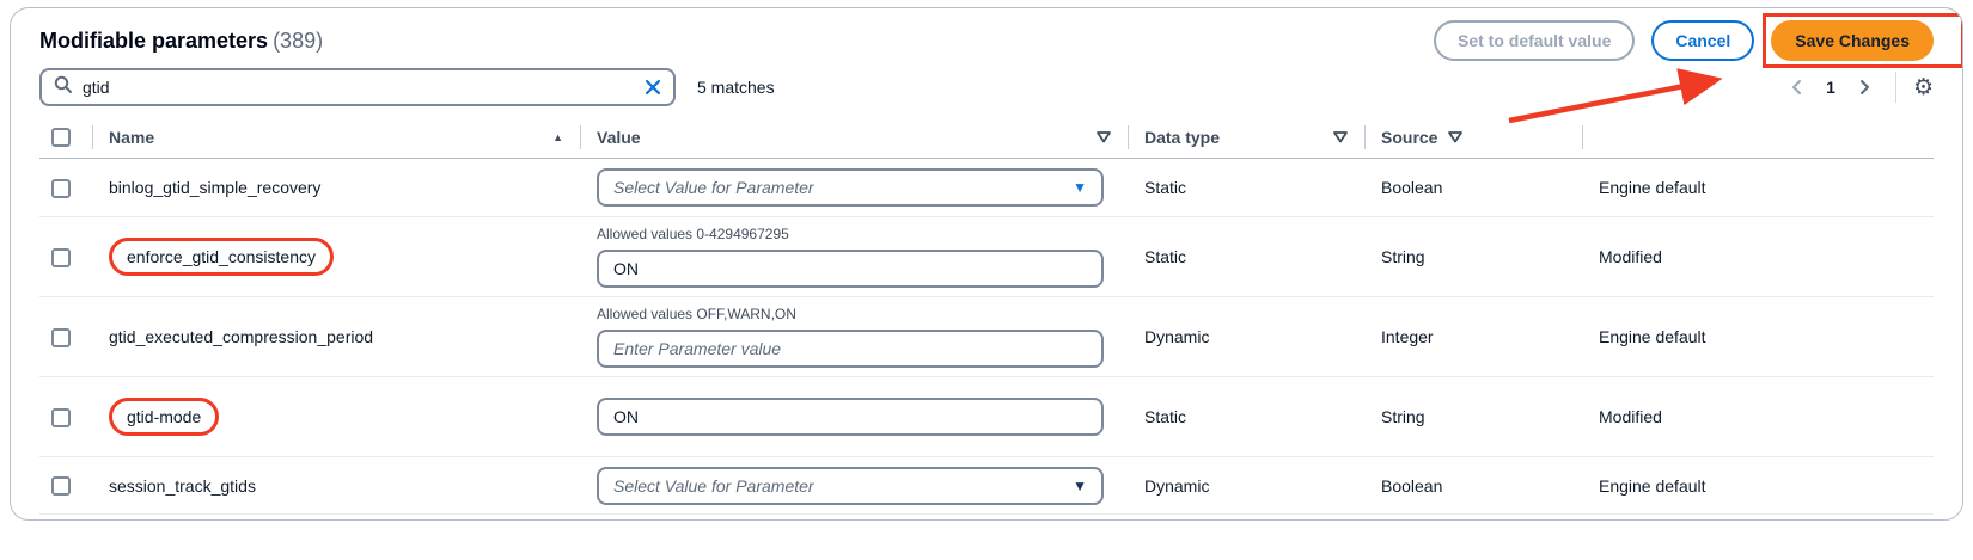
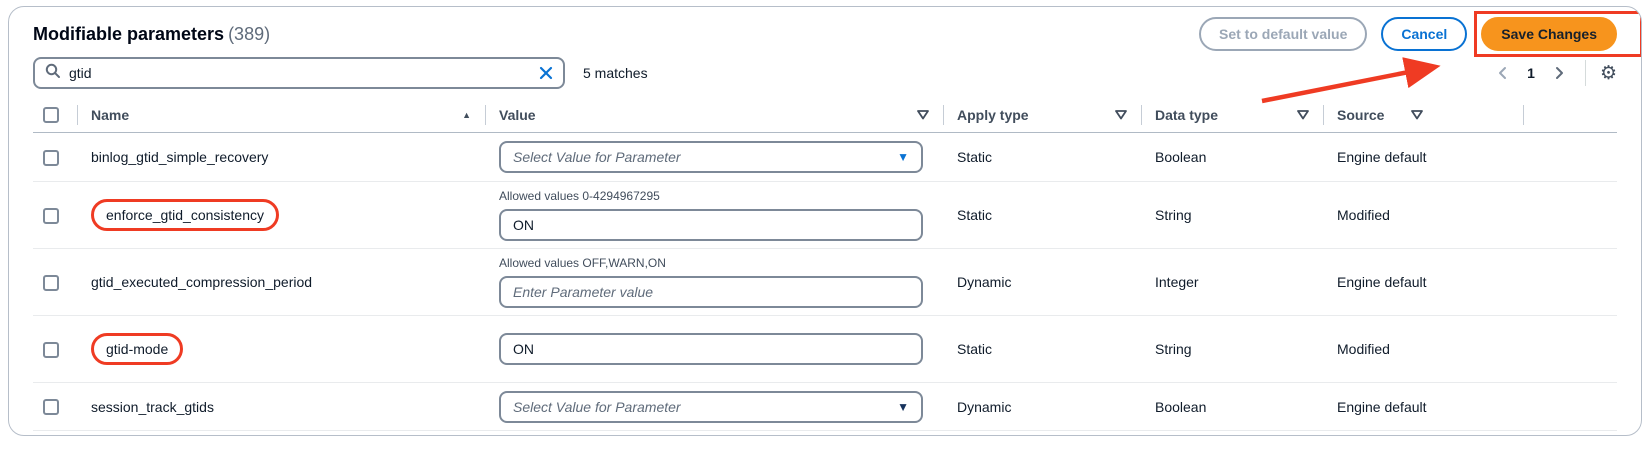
  Modifiable parameters (389)
  Set to default value
  Cancel
  Save Changes
  gtid
  5 matches
  1
  ⚙
  Name
  ▲
  Value
+ Apply type
  Data type
  Source
  binlog_gtid_simple_recovery
  Select Value for Parameter
  ▼
  Static
  Boolean
  Engine default
  enforce_gtid_consistency
  Allowed values 0-4294967295
  ON
  Static
  String
  Modified
  gtid_executed_compression_period
  Allowed values OFF,WARN,ON
  Enter Parameter value
  Dynamic
  Integer
  Engine default
  gtid-mode
  ON
  Static
  String
  Modified
  session_track_gtids
  Select Value for Parameter
  ▼
  Dynamic
  Boolean
  Engine default
